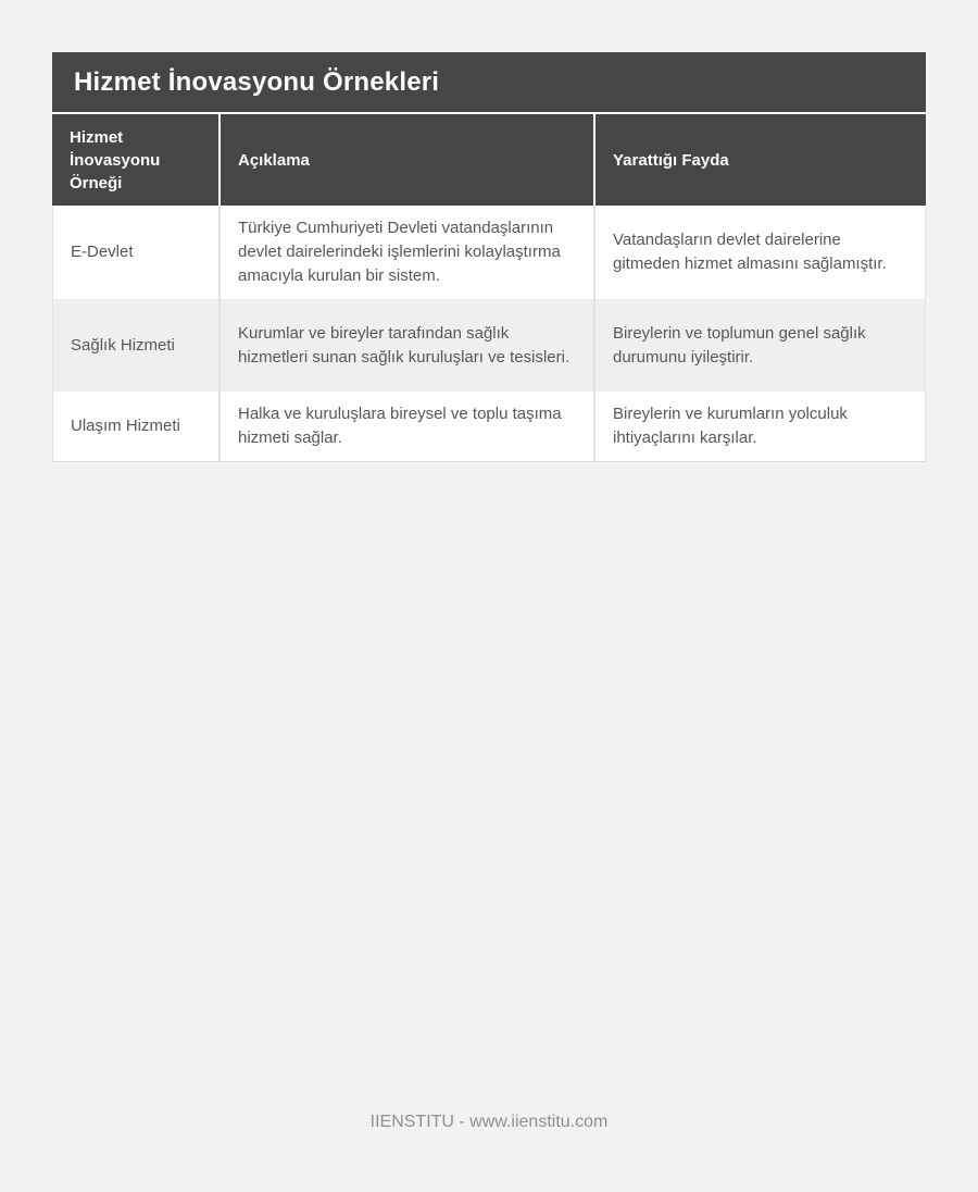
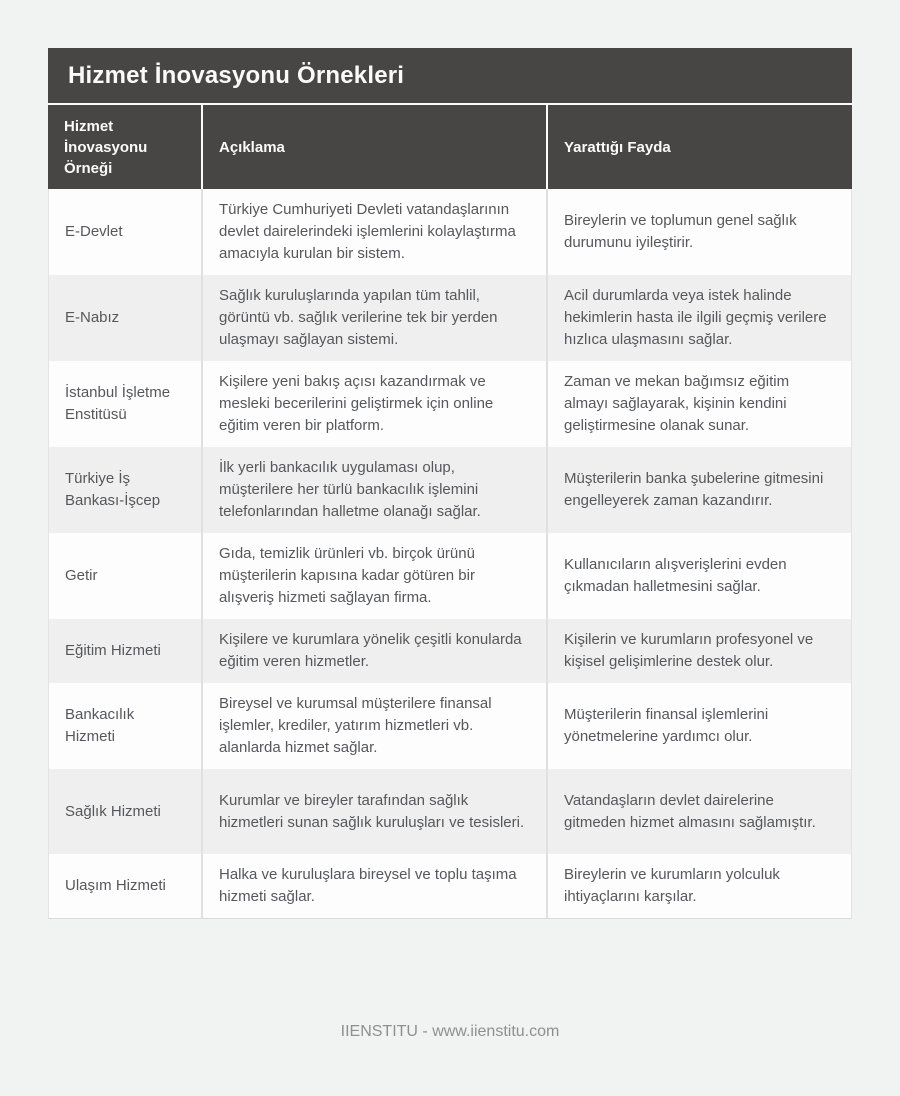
  Hizmet İnovasyonu Örnekleri
  Hizmet İnovasyonu Örneği	Açıklama	Yarattığı Fayda
- E-Devlet	Türkiye Cumhuriyeti Devleti vatandaşlarının devlet dairelerindeki işlemlerini kolaylaştırma amacıyla kurulan bir sistem.	Vatandaşların devlet dairelerine gitmeden hizmet almasını sağlamıştır.
+ E-Devlet	Türkiye Cumhuriyeti Devleti vatandaşlarının devlet dairelerindeki işlemlerini kolaylaştırma amacıyla kurulan bir sistem.	Bireylerin ve toplumun genel sağlık durumunu iyileştirir.
+ E-Nabız	Sağlık kuruluşlarında yapılan tüm tahlil, görüntü vb. sağlık verilerine tek bir yerden ulaşmayı sağlayan sistemi.	Acil durumlarda veya istek halinde hekimlerin hasta ile ilgili geçmiş verilere hızlıca ulaşmasını sağlar.
+ İstanbul İşletme Enstitüsü	Kişilere yeni bakış açısı kazandırmak ve mesleki becerilerini geliştirmek için online eğitim veren bir platform.	Zaman ve mekan bağımsız eğitim almayı sağlayarak, kişinin kendini geliştirmesine olanak sunar.
+ Türkiye İş Bankası-İşcep	İlk yerli bankacılık uygulaması olup, müşterilere her türlü bankacılık işlemini telefonlarından halletme olanağı sağlar.	Müşterilerin banka şubelerine gitmesini engelleyerek zaman kazandırır.
+ Getir	Gıda, temizlik ürünleri vb. birçok ürünü müşterilerin kapısına kadar götüren bir alışveriş hizmeti sağlayan firma.	Kullanıcıların alışverişlerini evden çıkmadan halletmesini sağlar.
+ Eğitim Hizmeti	Kişilere ve kurumlara yönelik çeşitli konularda eğitim veren hizmetler.	Kişilerin ve kurumların profesyonel ve kişisel gelişimlerine destek olur.
+ Bankacılık Hizmeti	Bireysel ve kurumsal müşterilere finansal işlemler, krediler, yatırım hizmetleri vb. alanlarda hizmet sağlar.	Müşterilerin finansal işlemlerini yönetmelerine yardımcı olur.
- Sağlık Hizmeti	Kurumlar ve bireyler tarafından sağlık hizmetleri sunan sağlık kuruluşları ve tesisleri.	Bireylerin ve toplumun genel sağlık durumunu iyileştirir.
+ Sağlık Hizmeti	Kurumlar ve bireyler tarafından sağlık hizmetleri sunan sağlık kuruluşları ve tesisleri.	Vatandaşların devlet dairelerine gitmeden hizmet almasını sağlamıştır.
  Ulaşım Hizmeti	Halka ve kuruluşlara bireysel ve toplu taşıma hizmeti sağlar.	Bireylerin ve kurumların yolculuk ihtiyaçlarını karşılar.
  IIENSTITU - www.iienstitu.com
